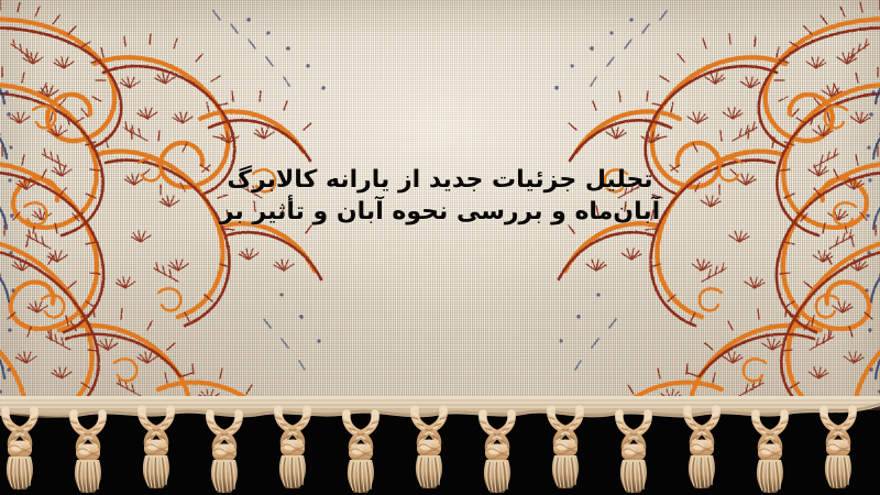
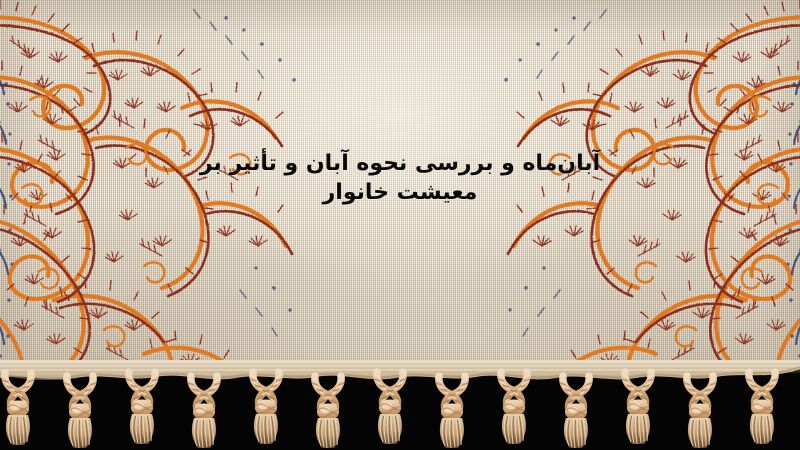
- تحلیل جزئیات جدید از یارانه کالابرگ
  آبان‌ماه و بررسی نحوه آبان و تأثیر بر
+ معیشت خانوار
